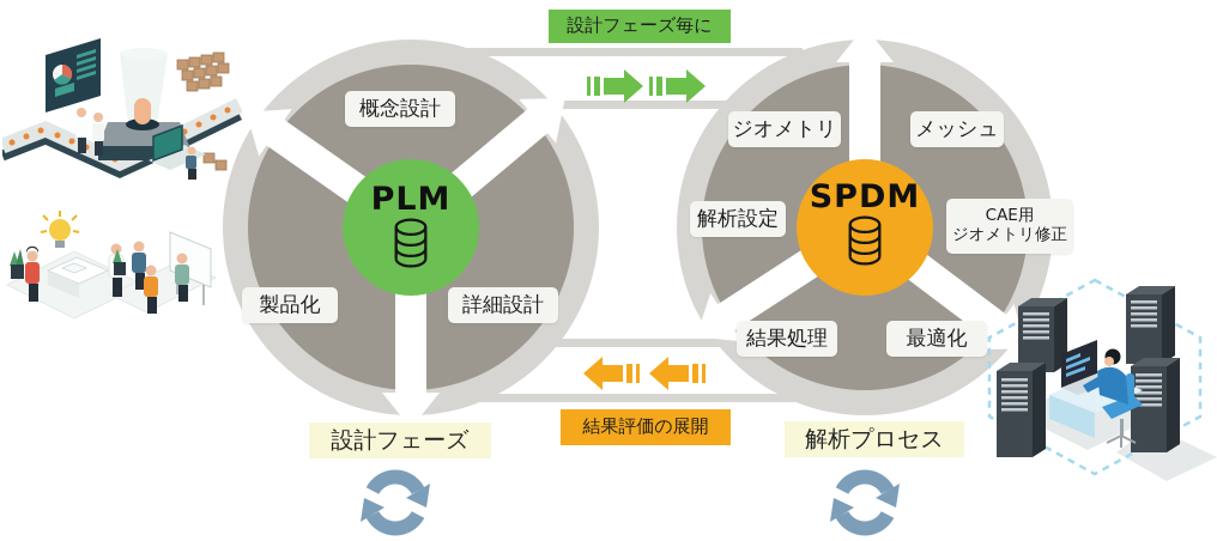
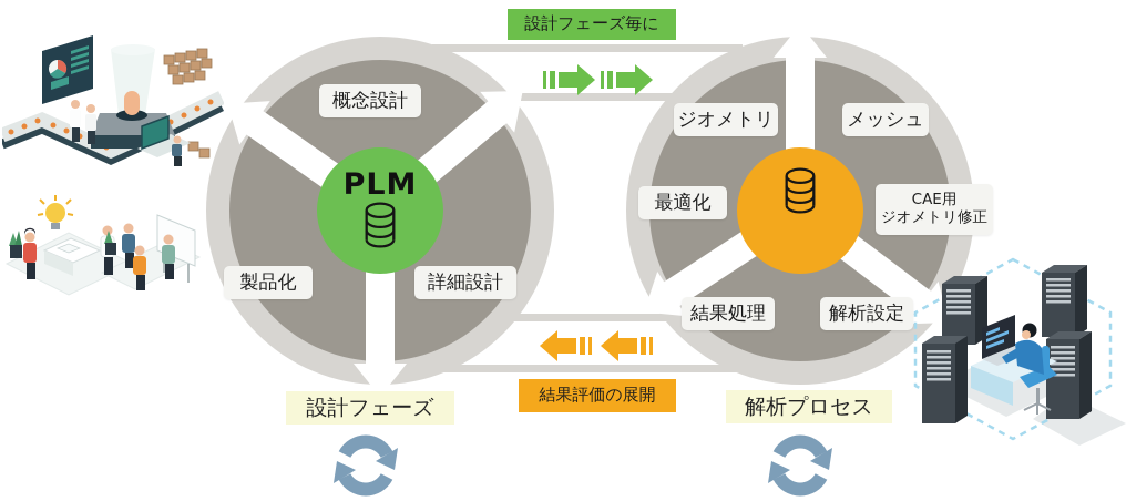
  設計フェーズ毎に
  結果評価の展開
  概念設計
  製品化
  詳細設計
  PLM
  ジオメトリ
  メッシュ
- 解析設定
+ 最適化
  CAE用
  ジオメトリ修正
  結果処理
- 最適化
+ 解析設定
- SPDM
  設計フェーズ
  解析プロセス
